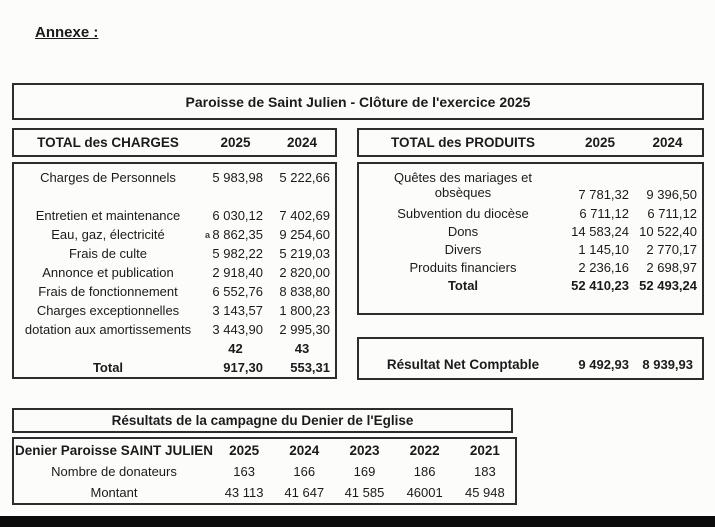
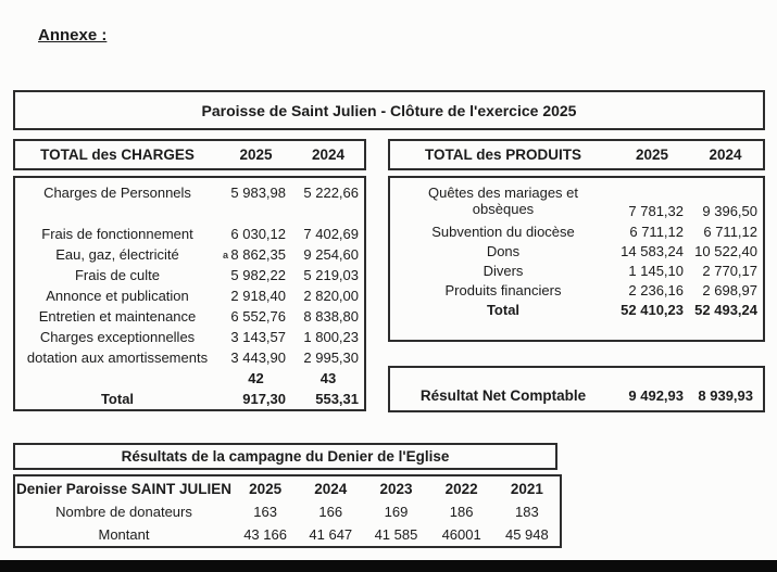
  Annexe :
  Paroisse de Saint Julien - Clôture de l'exercice 2025
  TOTAL des CHARGES
  2025
  2024
  Charges de Personnels	5 983,98	5 222,66
- Entretien et maintenance	6 030,12	7 402,69
+ Frais de fonctionnement	6 030,12	7 402,69
  Eau, gaz, électricité a	8 862,35	9 254,60
  Frais de culte	5 982,22	5 219,03
  Annonce et publication	2 918,40	2 820,00
- Frais de fonctionnement	6 552,76	8 838,80
+ Entretien et maintenance	6 552,76	8 838,80
  Charges exceptionnelles	3 143,57	1 800,23
  dotation aux amortissements	3 443,90	2 995,30
  	42	43
  Total	917,30	553,31
  TOTAL des PRODUITS
  2025
  2024
  Quêtes des mariages et obsèques	7 781,32	9 396,50
  Subvention du diocèse	6 711,12	6 711,12
  Dons	14 583,24	10 522,40
  Divers	1 145,10	2 770,17
  Produits financiers	2 236,16	2 698,97
  Total	52 410,23	52 493,24
  Résultat Net Comptable
  9 492,93
  8 939,93
  Résultats de la campagne du Denier de l'Eglise
  Denier Paroisse SAINT JULIEN	2025	2024	2023	2022	2021
  Nombre de donateurs	163	166	169	186	183
- Montant	43 113	41 647	41 585	46001	45 948
+ Montant	43 166	41 647	41 585	46001	45 948
